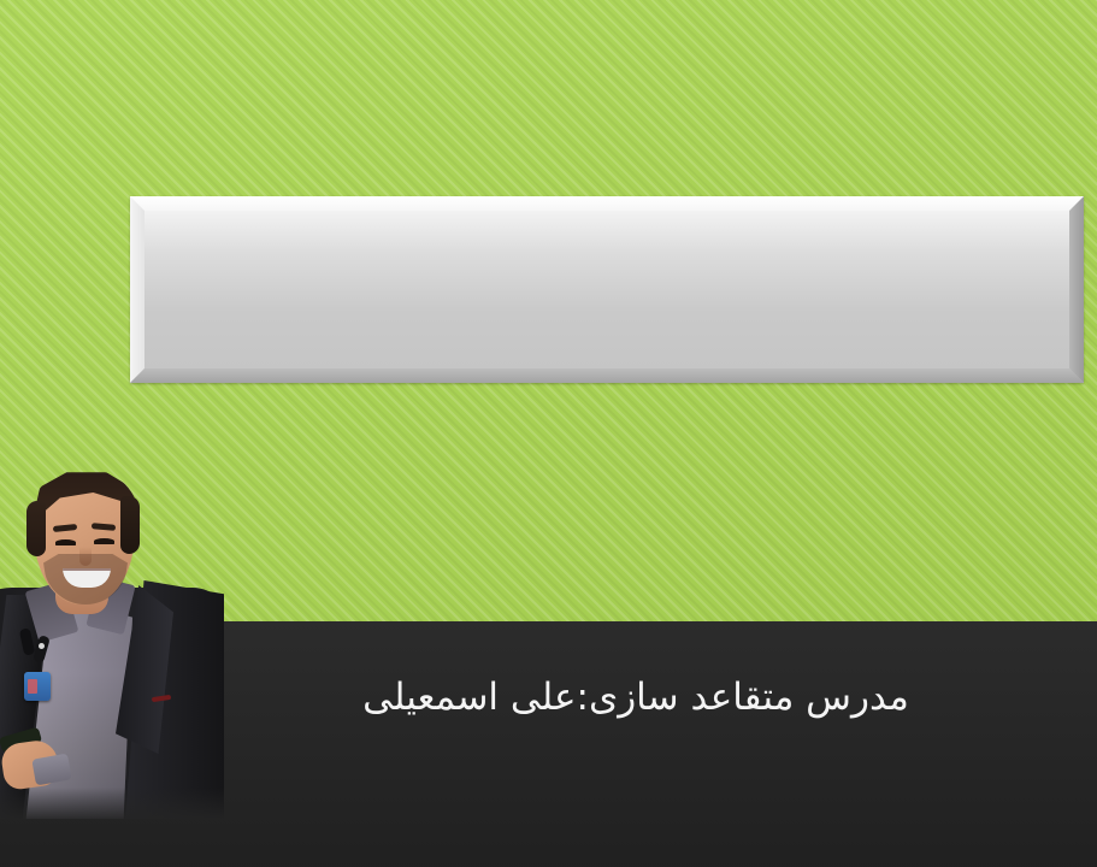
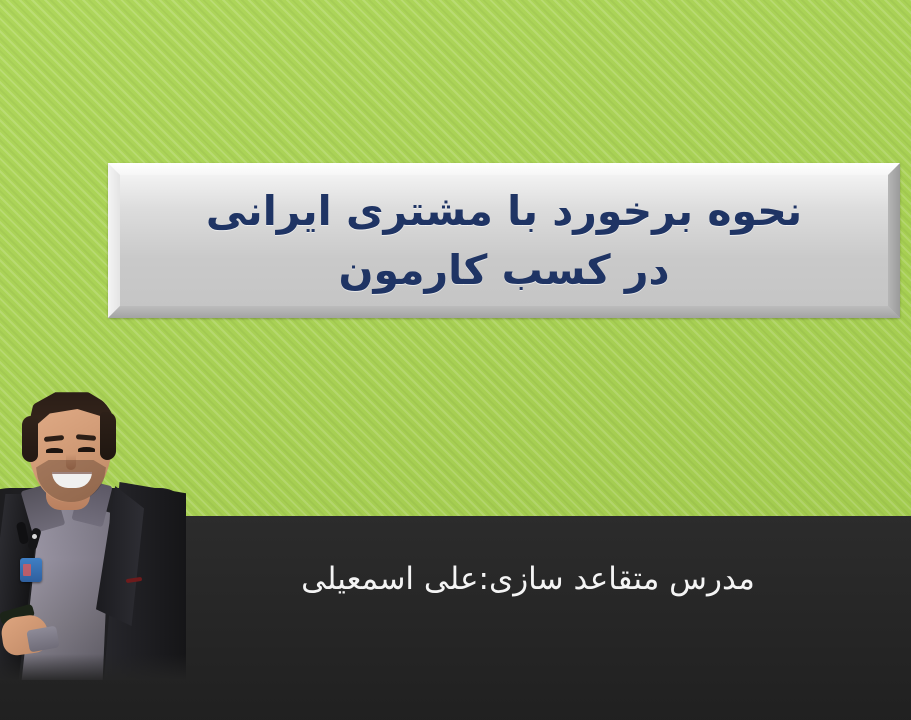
+ نحوه برخورد با مشتری ایرانی
+ در کسب کارمون
  مدرس متقاعد سازی:علی اسمعیلی
